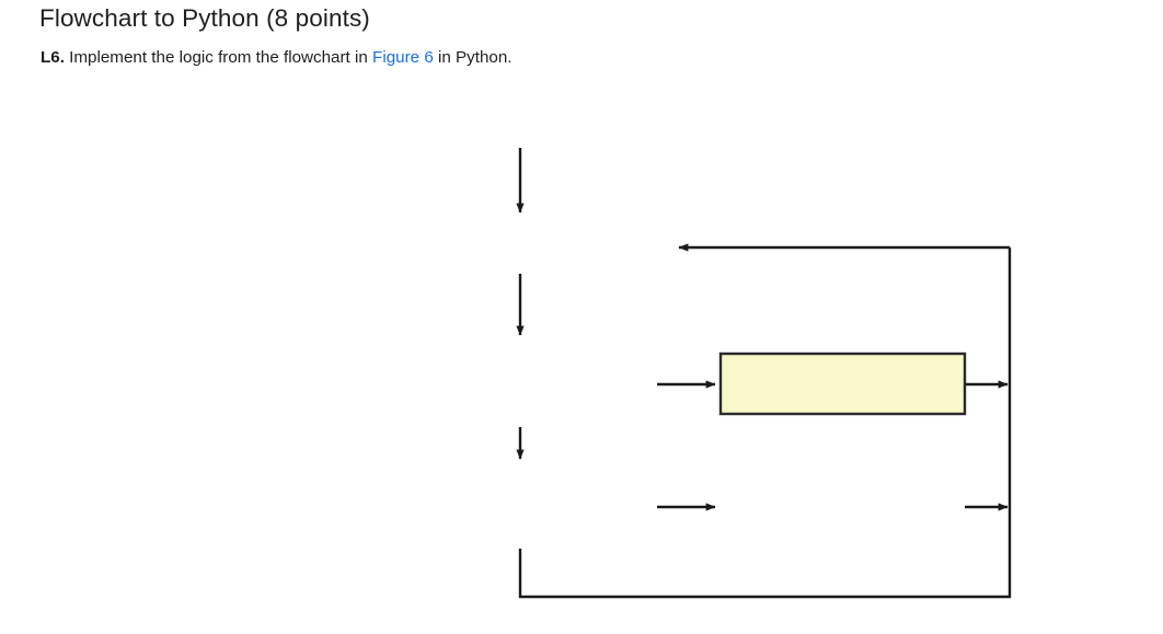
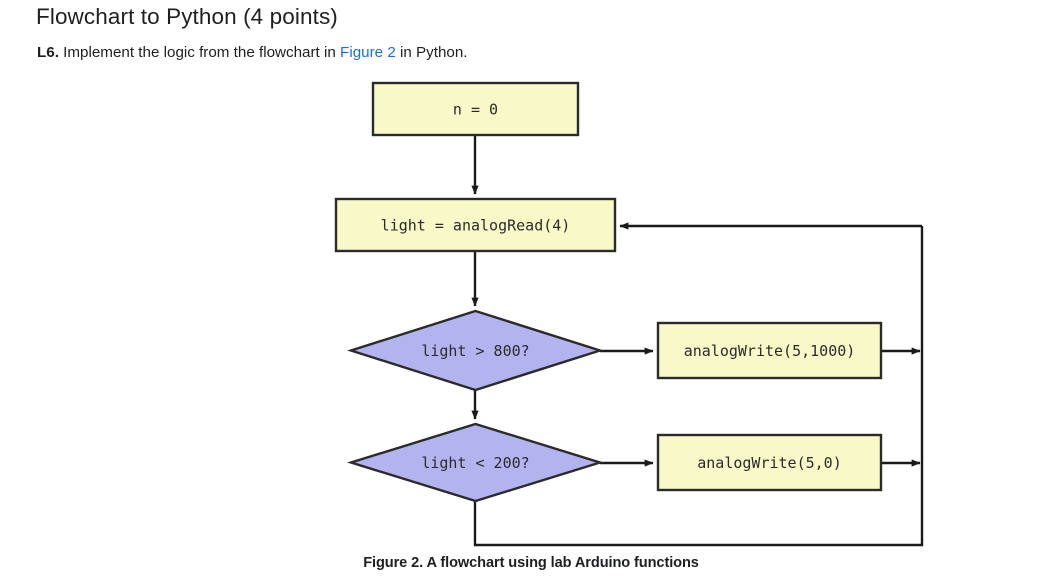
- Flowchart to Python (8 points)
+ Flowchart to Python (4 points)
- L6. Implement the logic from the flowchart in Figure 6 in Python.
+ L6. Implement the logic from the flowchart in Figure 2 in Python.
+ n = 0
+ light = analogRead(4)
+ light > 800?
+ light < 200?
+ analogWrite(5,1000)
+ analogWrite(5,0)
+ Figure 2. A flowchart using lab Arduino functions
